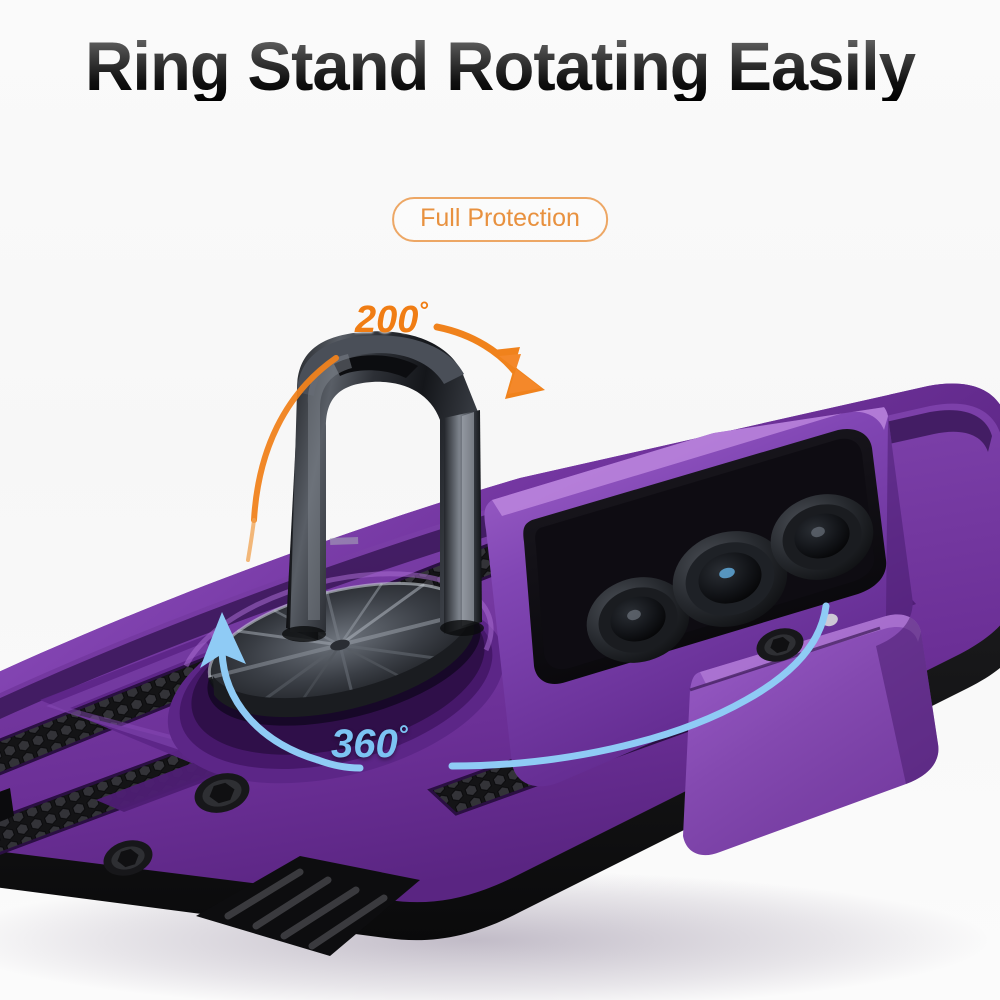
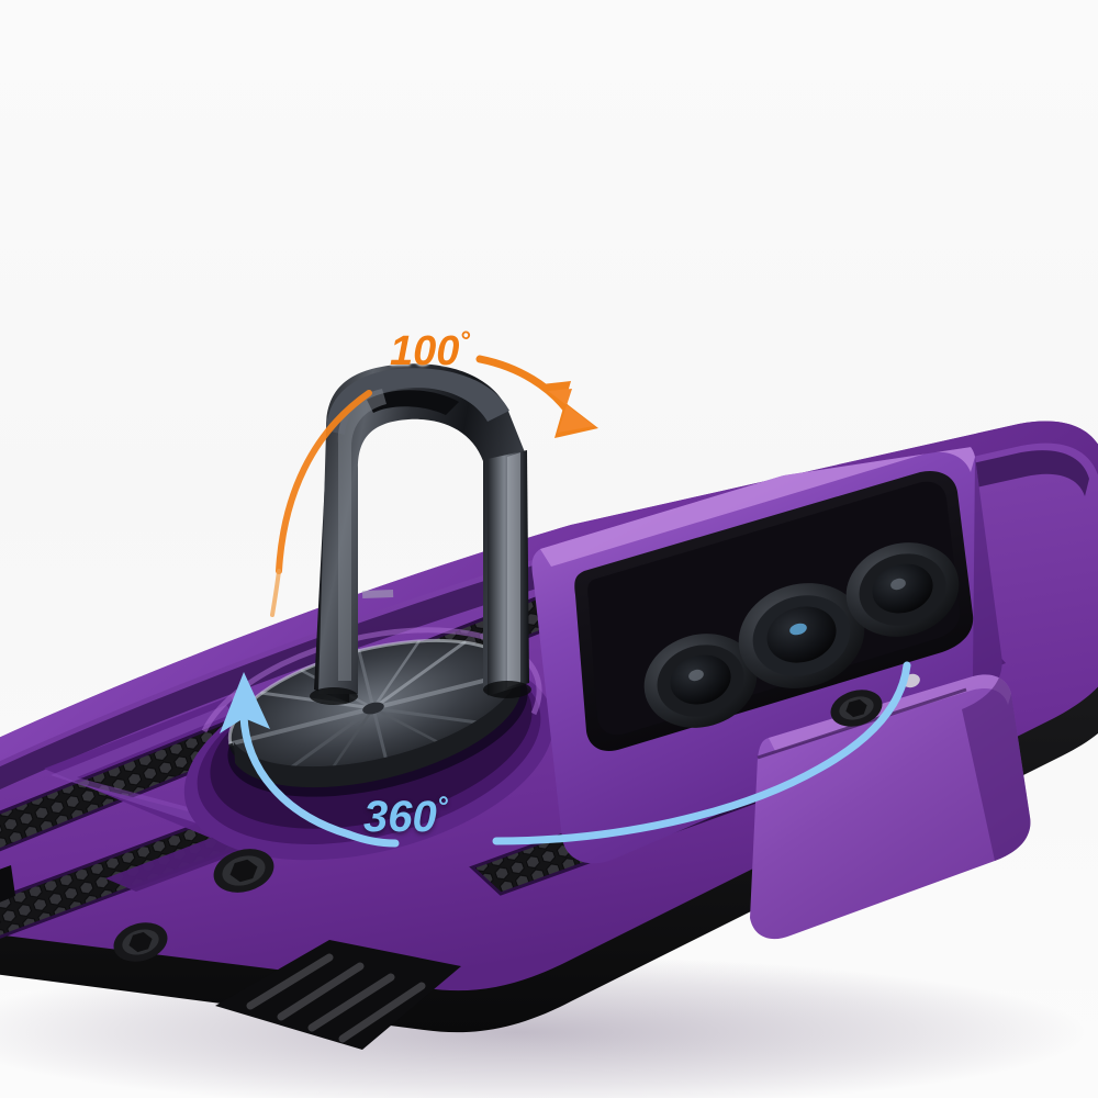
- Ring Stand Rotating Easily
- Full Protection
- 200°
+ 100°
  360°
